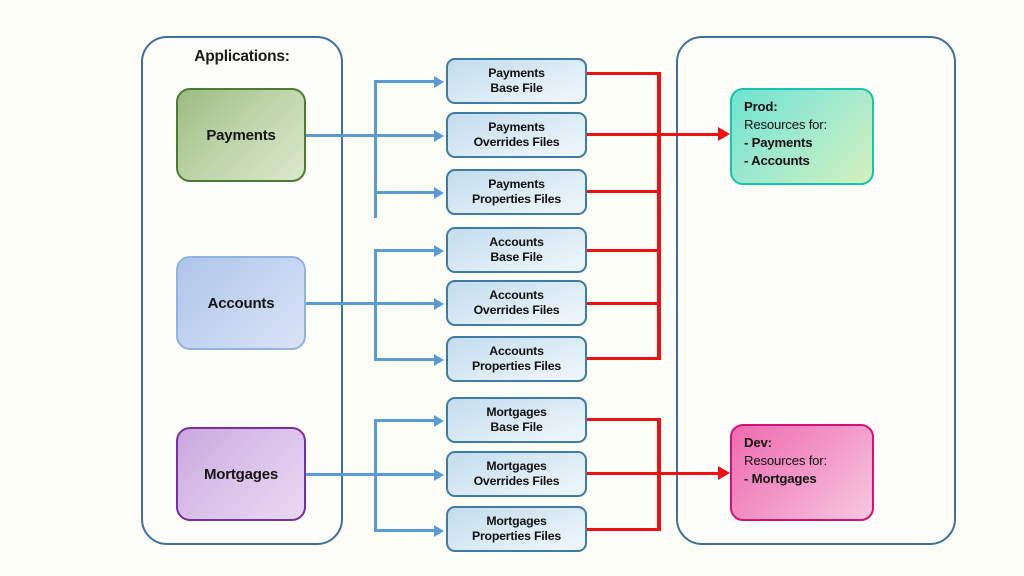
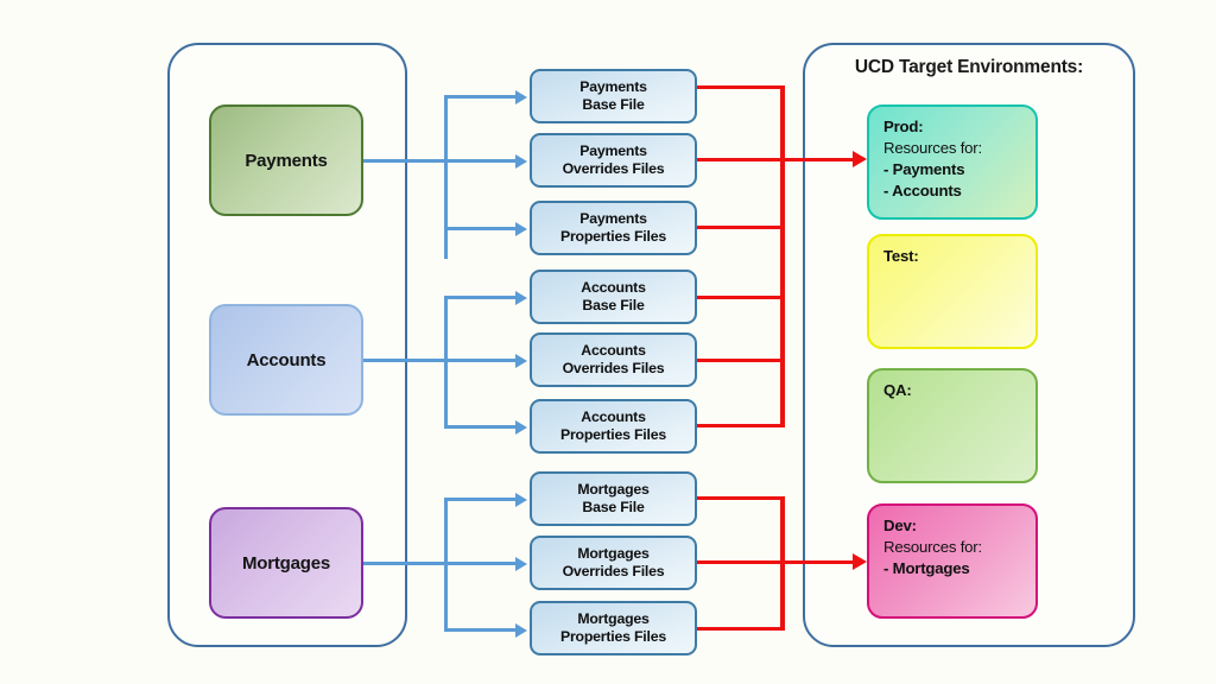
- Applications:
  Payments
  Accounts
  Mortgages
  Payments
  Base File
  Payments
  Overrides Files
  Payments
  Properties Files
  Accounts
  Base File
  Accounts
  Overrides Files
  Accounts
  Properties Files
  Mortgages
  Base File
  Mortgages
  Overrides Files
  Mortgages
  Properties Files
+ UCD Target Environments:
  Prod:
  Resources for:
  - Payments
  - Accounts
+ Test:
+ QA:
  Dev:
  Resources for:
  - Mortgages
